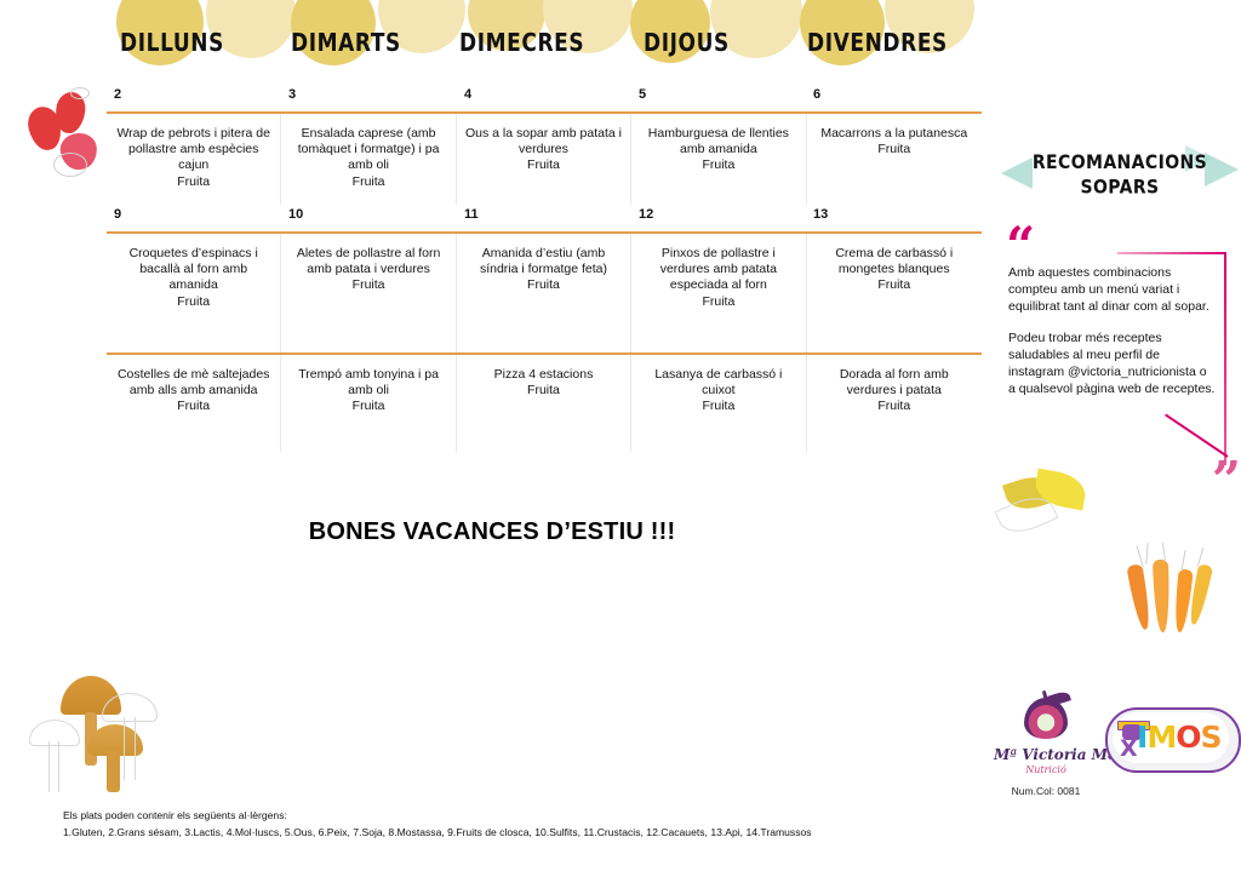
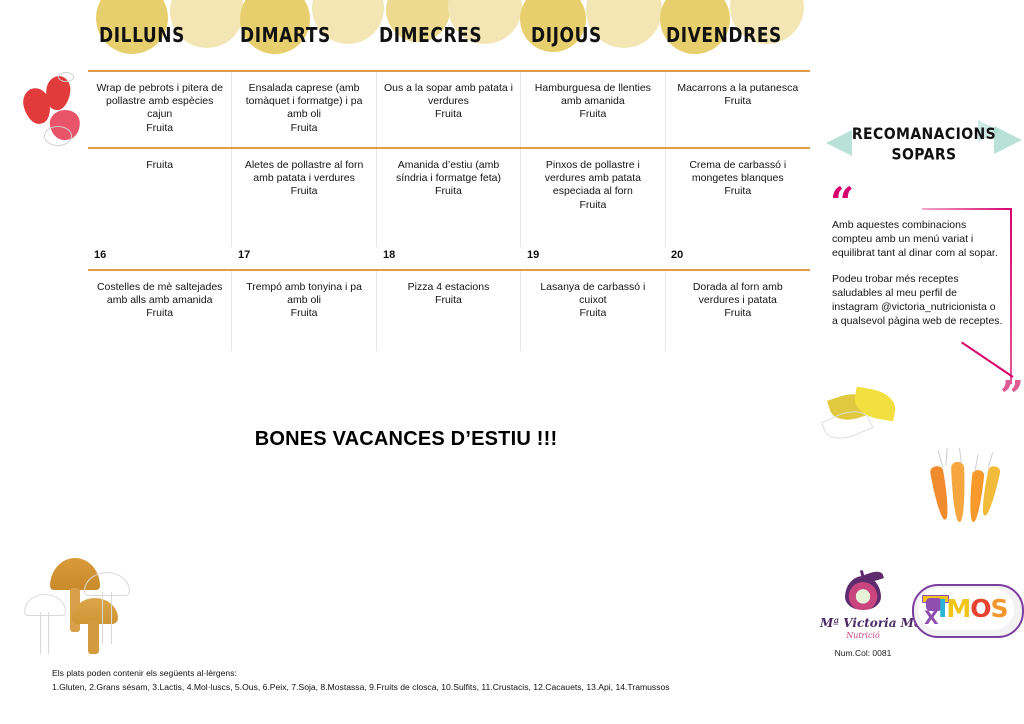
  DILLUNS
  DIMARTS
  DIMECRES
  DIJOUS
  DIVENDRES
- 2
- 3
- 4
- 5
- 6
  Wrap de pebrots i pitera de pollastre amb espècies cajun
  Fruita
  Ensalada caprese (amb tomàquet i formatge) i pa amb oli
  Fruita
  Ous a la sopar amb patata i verdures
  Fruita
  Hamburguesa de llenties amb amanida
  Fruita
  Macarrons a la putanesca
  Fruita
- 9
- 10
- 11
- 12
- 13
- Croquetes d’espinacs i bacallà al forn amb amanida
  Fruita
  Aletes de pollastre al forn amb patata i verdures
  Fruita
  Amanida d’estiu (amb síndria i formatge feta)
  Fruita
  Pinxos de pollastre i verdures amb patata especiada al forn
  Fruita
  Crema de carbassó i mongetes blanques
  Fruita
+ 16
+ 17
+ 18
+ 19
+ 20
  Costelles de mè saltejades amb alls amb amanida
  Fruita
  Trempó amb tonyina i pa amb oli
  Fruita
  Pizza 4 estacions
  Fruita
  Lasanya de carbassó i cuixot
  Fruita
  Dorada al forn amb verdures i patata
  Fruita
  BONES VACANCES D’ESTIU !!!
  RECOMANACIONS
  SOPARS
  “
  ”
  Amb aquestes combinacions compteu amb un menú variat i equilibrat tant al dinar com al sopar.
  Podeu trobar més receptes saludables al meu perfil de instagram @victoria_nutricionista o a qualsevol pàgina web de receptes.
  Mª Victoria M
  Nutrició
  Num.Col: 0081
  X
  IMOS
  Els plats poden contenir els següents al·lèrgens:
  1.Gluten, 2.Grans sésam, 3.Lactis, 4.Mol·luscs, 5.Ous, 6.Peix, 7.Soja, 8.Mostassa, 9.Fruits de closca, 10.Sulfits, 11.Crustacis, 12.Cacauets, 13.Api, 14.Tramussos
